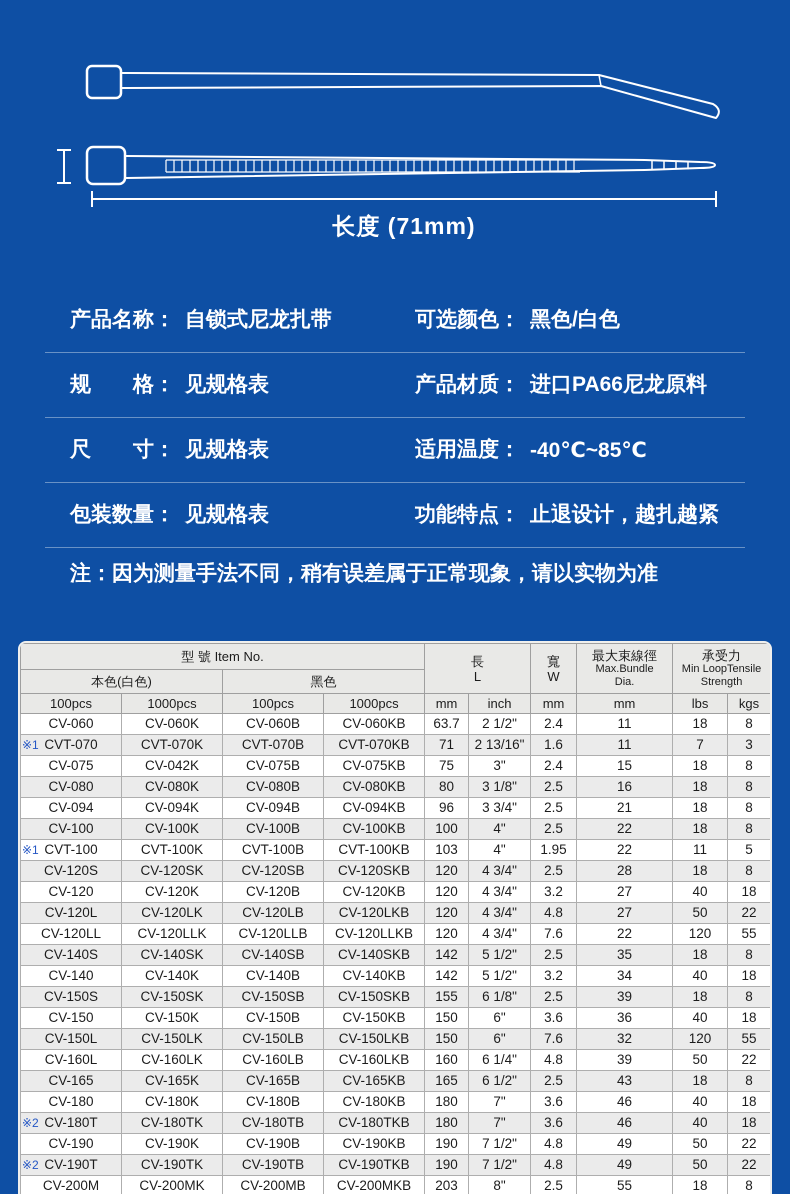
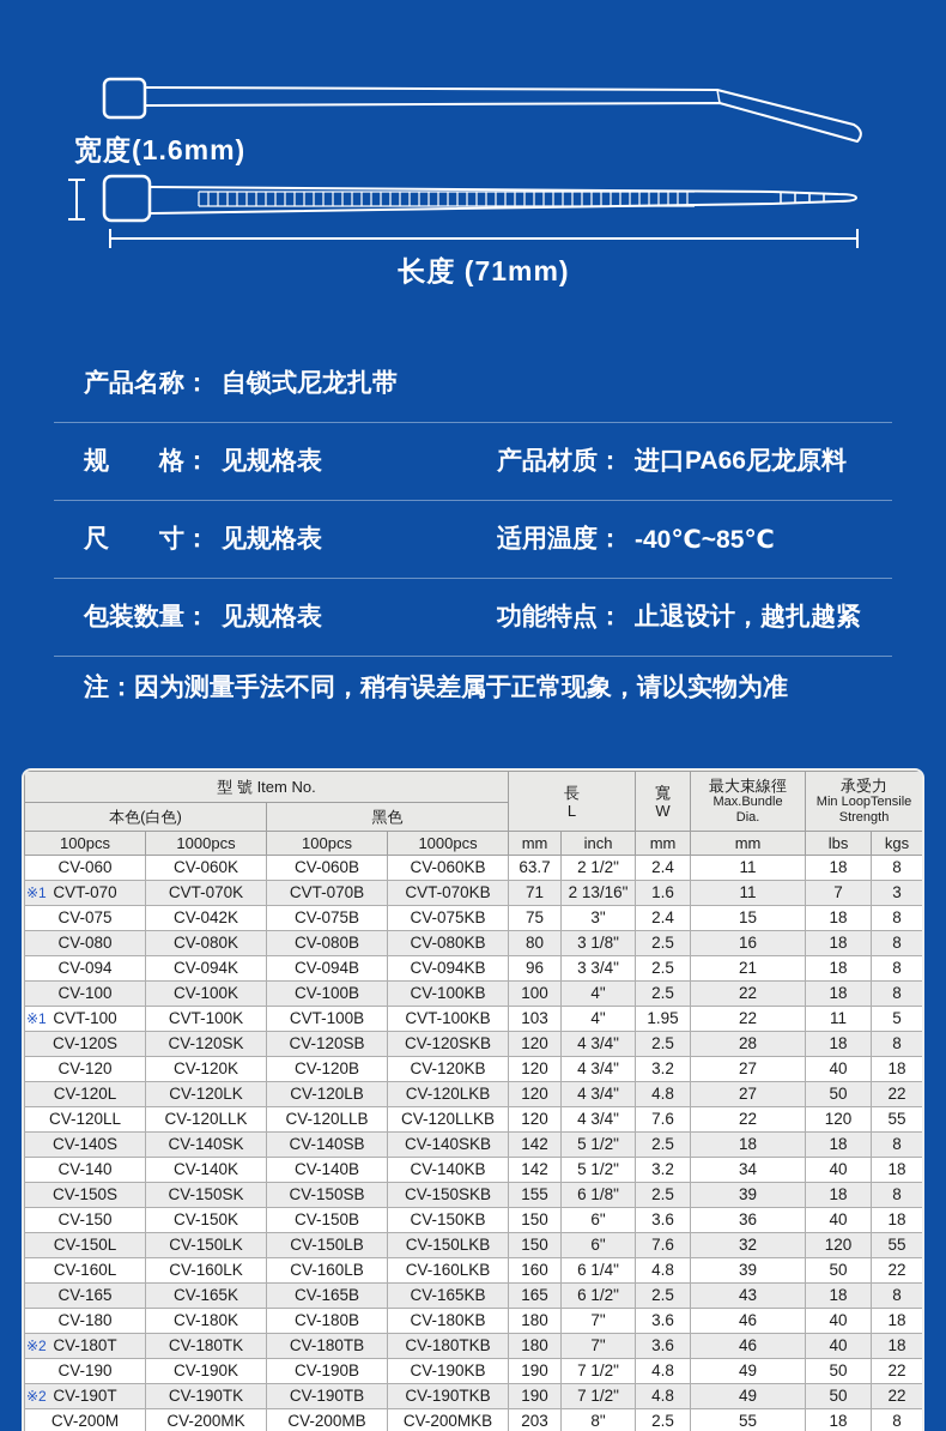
+ 宽度(1.6mm)
  长度 (71mm)
  产品名称：
  自锁式尼龙扎带
- 可选颜色：
- 黑色/白色
  规 格：
  见规格表
  产品材质：
  进口PA66尼龙原料
  尺 寸：
  见规格表
  适用温度：
  -40℃~85℃
  包装数量：
  见规格表
  功能特点：
  止退设计，越扎越紧
  注：因为测量手法不同，稍有误差属于正常现象，请以实物为准
  型 號 Item No.	長 L	寬 W	最大束線徑 Max.Bundle Dia.	承受力 Min LoopTensile Strength
  本色(白色)	黑色
  100pcs	1000pcs	100pcs	1000pcs	mm	inch	mm	mm	lbs	kgs
  CV-060	CV-060K	CV-060B	CV-060KB	63.7	2 1/2"	2.4	11	18	8
  ※1 CVT-070	CVT-070K	CVT-070B	CVT-070KB	71	2 13/16"	1.6	11	7	3
  CV-075	CV-042K	CV-075B	CV-075KB	75	3"	2.4	15	18	8
  CV-080	CV-080K	CV-080B	CV-080KB	80	3 1/8"	2.5	16	18	8
  CV-094	CV-094K	CV-094B	CV-094KB	96	3 3/4"	2.5	21	18	8
  CV-100	CV-100K	CV-100B	CV-100KB	100	4"	2.5	22	18	8
  ※1 CVT-100	CVT-100K	CVT-100B	CVT-100KB	103	4"	1.95	22	11	5
  CV-120S	CV-120SK	CV-120SB	CV-120SKB	120	4 3/4"	2.5	28	18	8
  CV-120	CV-120K	CV-120B	CV-120KB	120	4 3/4"	3.2	27	40	18
  CV-120L	CV-120LK	CV-120LB	CV-120LKB	120	4 3/4"	4.8	27	50	22
  CV-120LL	CV-120LLK	CV-120LLB	CV-120LLKB	120	4 3/4"	7.6	22	120	55
- CV-140S	CV-140SK	CV-140SB	CV-140SKB	142	5 1/2"	2.5	35	18	8
+ CV-140S	CV-140SK	CV-140SB	CV-140SKB	142	5 1/2"	2.5	18	18	8
  CV-140	CV-140K	CV-140B	CV-140KB	142	5 1/2"	3.2	34	40	18
  CV-150S	CV-150SK	CV-150SB	CV-150SKB	155	6 1/8"	2.5	39	18	8
  CV-150	CV-150K	CV-150B	CV-150KB	150	6"	3.6	36	40	18
  CV-150L	CV-150LK	CV-150LB	CV-150LKB	150	6"	7.6	32	120	55
  CV-160L	CV-160LK	CV-160LB	CV-160LKB	160	6 1/4"	4.8	39	50	22
  CV-165	CV-165K	CV-165B	CV-165KB	165	6 1/2"	2.5	43	18	8
  CV-180	CV-180K	CV-180B	CV-180KB	180	7"	3.6	46	40	18
  ※2 CV-180T	CV-180TK	CV-180TB	CV-180TKB	180	7"	3.6	46	40	18
  CV-190	CV-190K	CV-190B	CV-190KB	190	7 1/2"	4.8	49	50	22
  ※2 CV-190T	CV-190TK	CV-190TB	CV-190TKB	190	7 1/2"	4.8	49	50	22
  CV-200M	CV-200MK	CV-200MB	CV-200MKB	203	8"	2.5	55	18	8
